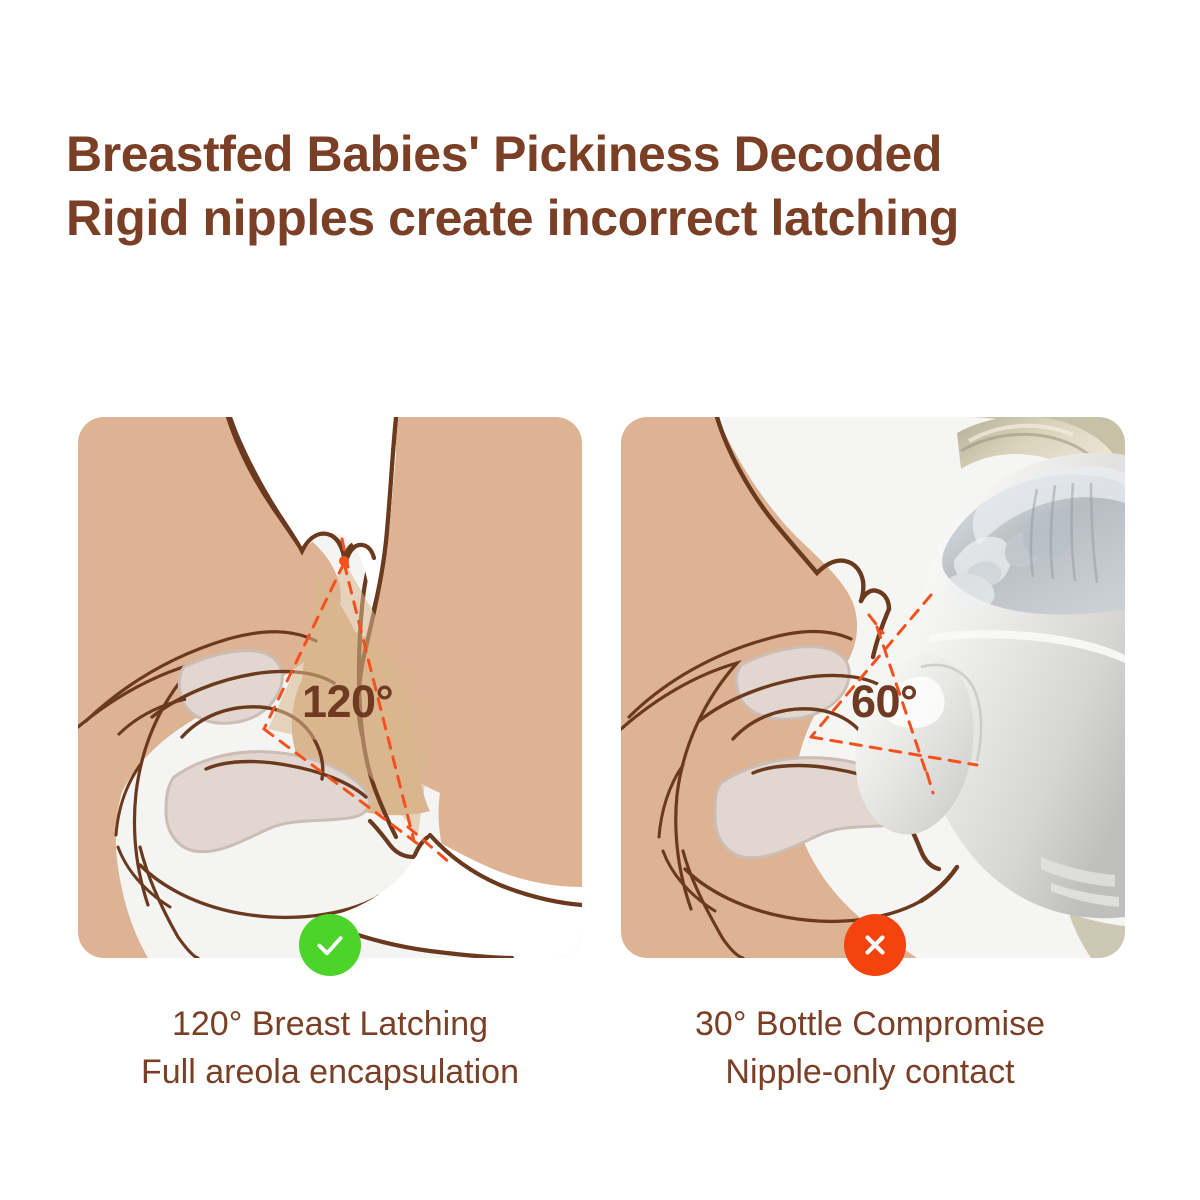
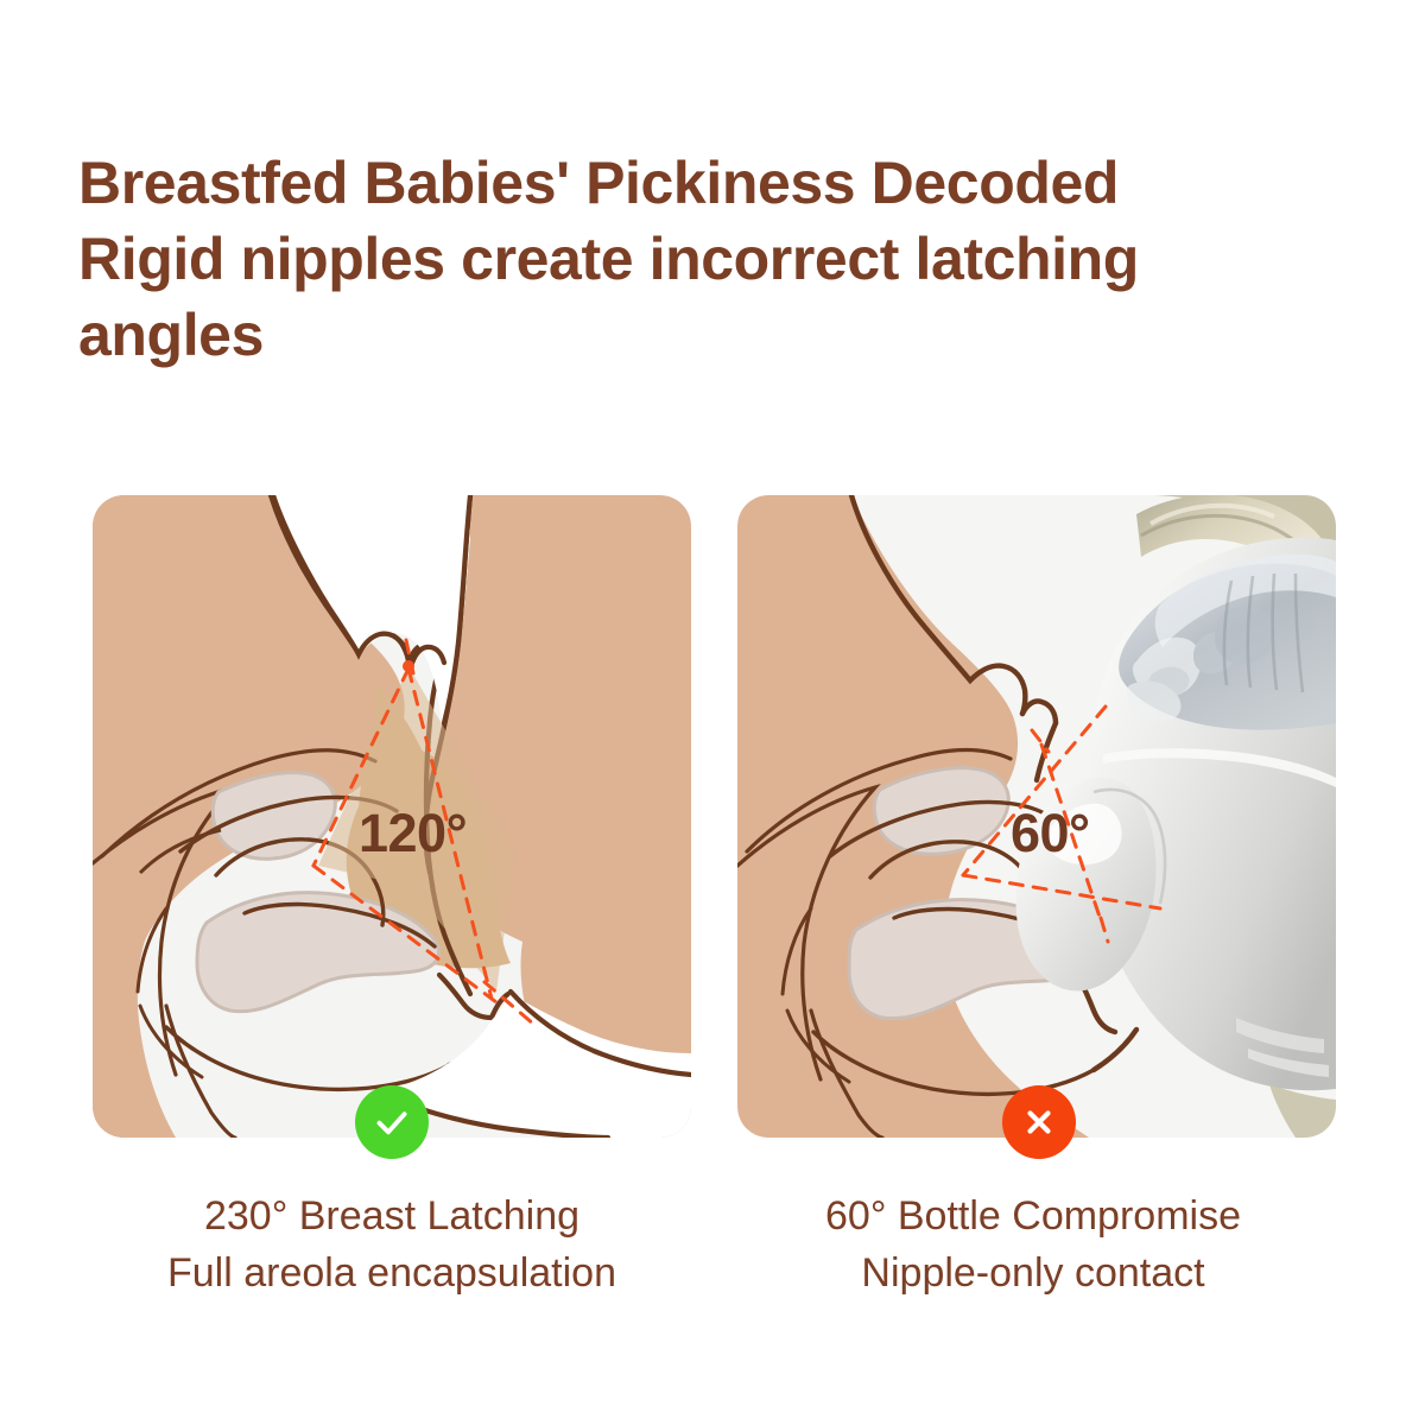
  Breastfed Babies' Pickiness Decoded
  Rigid nipples create incorrect latching
+ angles
  120°
  60°
- 120° Breast Latching
+ 230° Breast Latching
  Full areola encapsulation
- 30° Bottle Compromise
+ 60° Bottle Compromise
  Nipple-only contact
